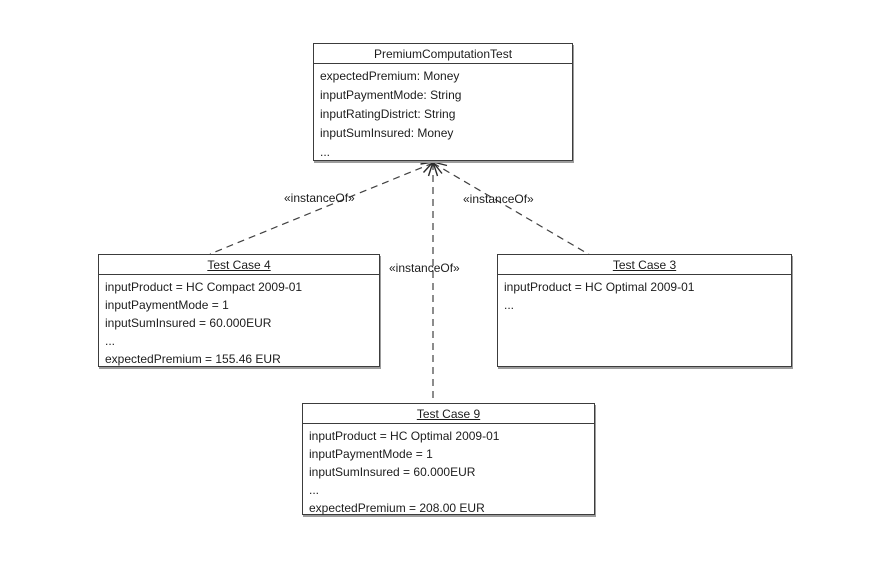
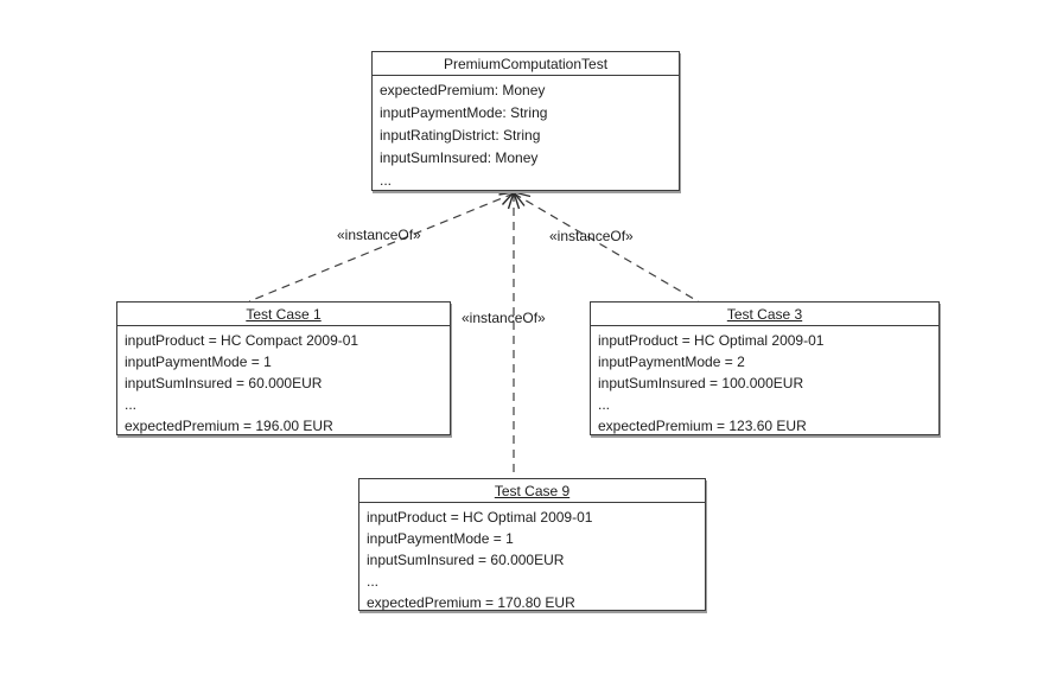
  PremiumComputationTest
  expectedPremium: Money
  inputPaymentMode: String
  inputRatingDistrict: String
  inputSumInsured: Money
  ...
- Test Case 4
+ Test Case 1
  inputProduct = HC Compact 2009-01
  inputPaymentMode = 1
  inputSumInsured = 60.000EUR
  ...
- expectedPremium = 155.46 EUR
+ expectedPremium = 196.00 EUR
  Test Case 3
  inputProduct = HC Optimal 2009-01
+ inputPaymentMode = 2
+ inputSumInsured = 100.000EUR
  ...
+ expectedPremium = 123.60 EUR
  Test Case 9
  inputProduct = HC Optimal 2009-01
  inputPaymentMode = 1
  inputSumInsured = 60.000EUR
  ...
- expectedPremium = 208.00 EUR
+ expectedPremium = 170.80 EUR
  «instanceOf»
  «instanceOf»
  «instanceOf»
